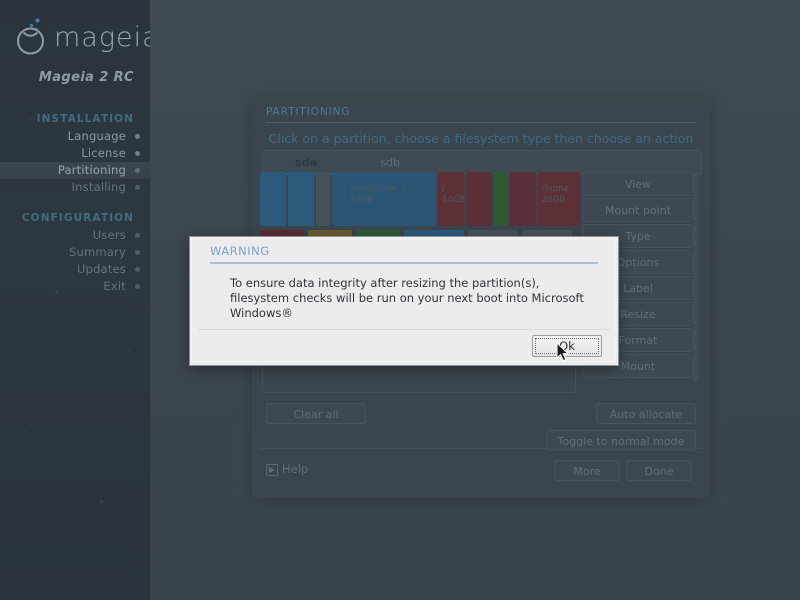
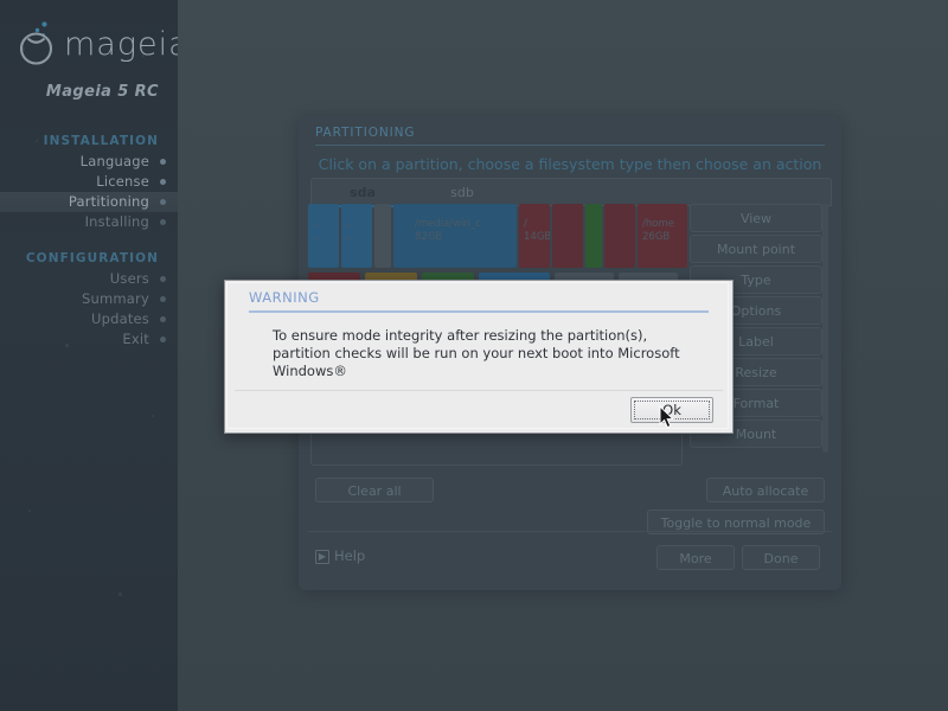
  magei
- Mageia 2 RC
+ Mageia 5 RC
  INSTALLATION
  Language
  License
  Partitioning
  Installing
  CONFIGURATION
  Users
  Summary
  Updates
  Exit
  PARTITIONING
  Click on a partition, choose a filesystem type then choose an action
  sdb
  ...
  ...
  ...
  ...
  /media/win_c
  82GB
  /
  14GB
  /home
  26GB
  View
  Mount point
  Type
  Options
  Label
  Resize
  Format
  Mount
  Clear all
  Auto allocate
  Toggle to normal mode
  ▶ Help
  More
  Done
  WARNING
- To ensure data integrity after resizing the partition(s),
+ To ensure mode integrity after resizing the partition(s),
- filesystem checks will be run on your next boot into Microsoft Windows®
+ partition checks will be run on your next boot into Microsoft Windows®
  Ok
